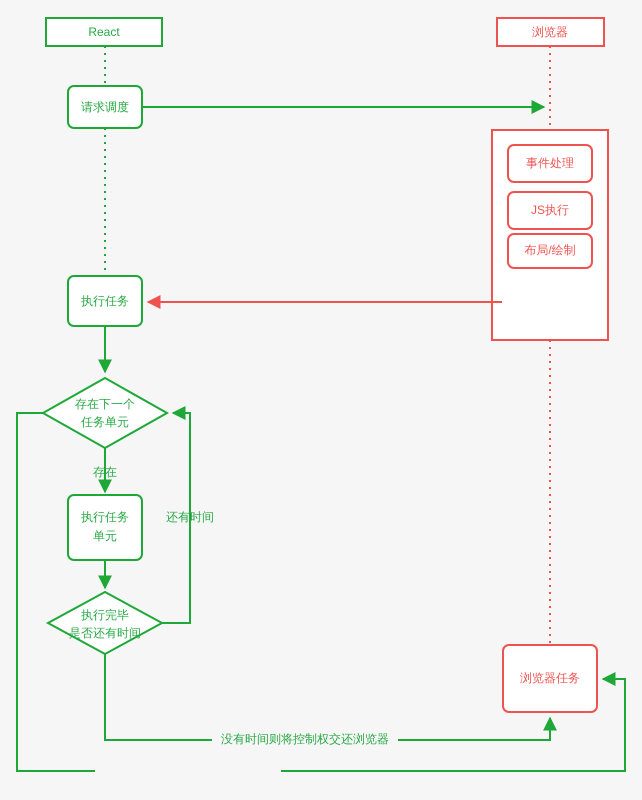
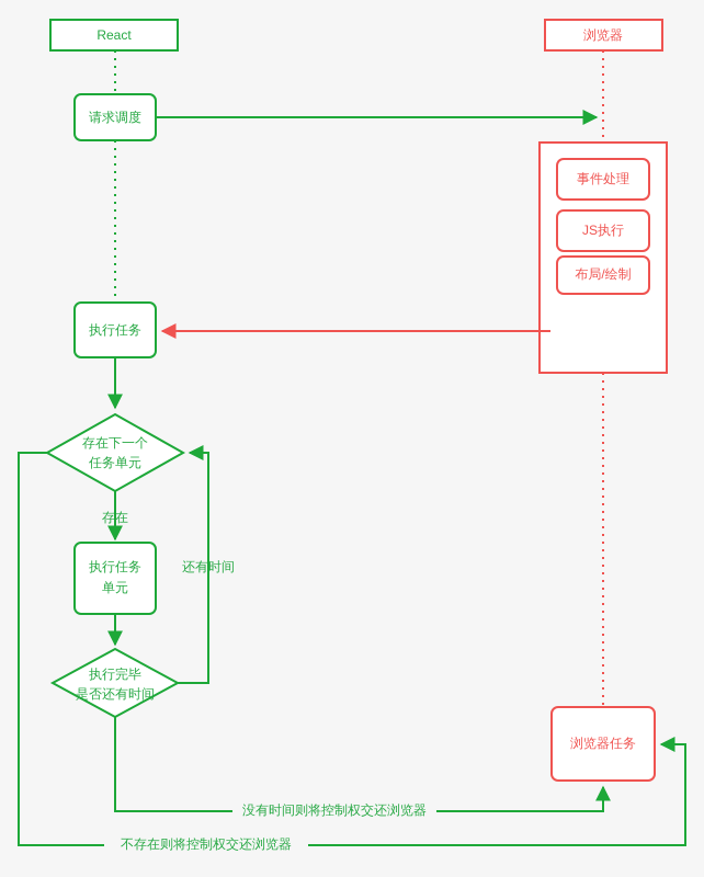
  React
  浏览器
  请求调度
  事件处理
  JS执行
  布局/绘制
  执行任务
  存在下一个
  任务单元
  存在
  执行任务
  单元
  执行完毕
  是否还有时间
  还有时间
  浏览器任务
  没有时间则将控制权交还浏览器
+ 不存在则将控制权交还浏览器
